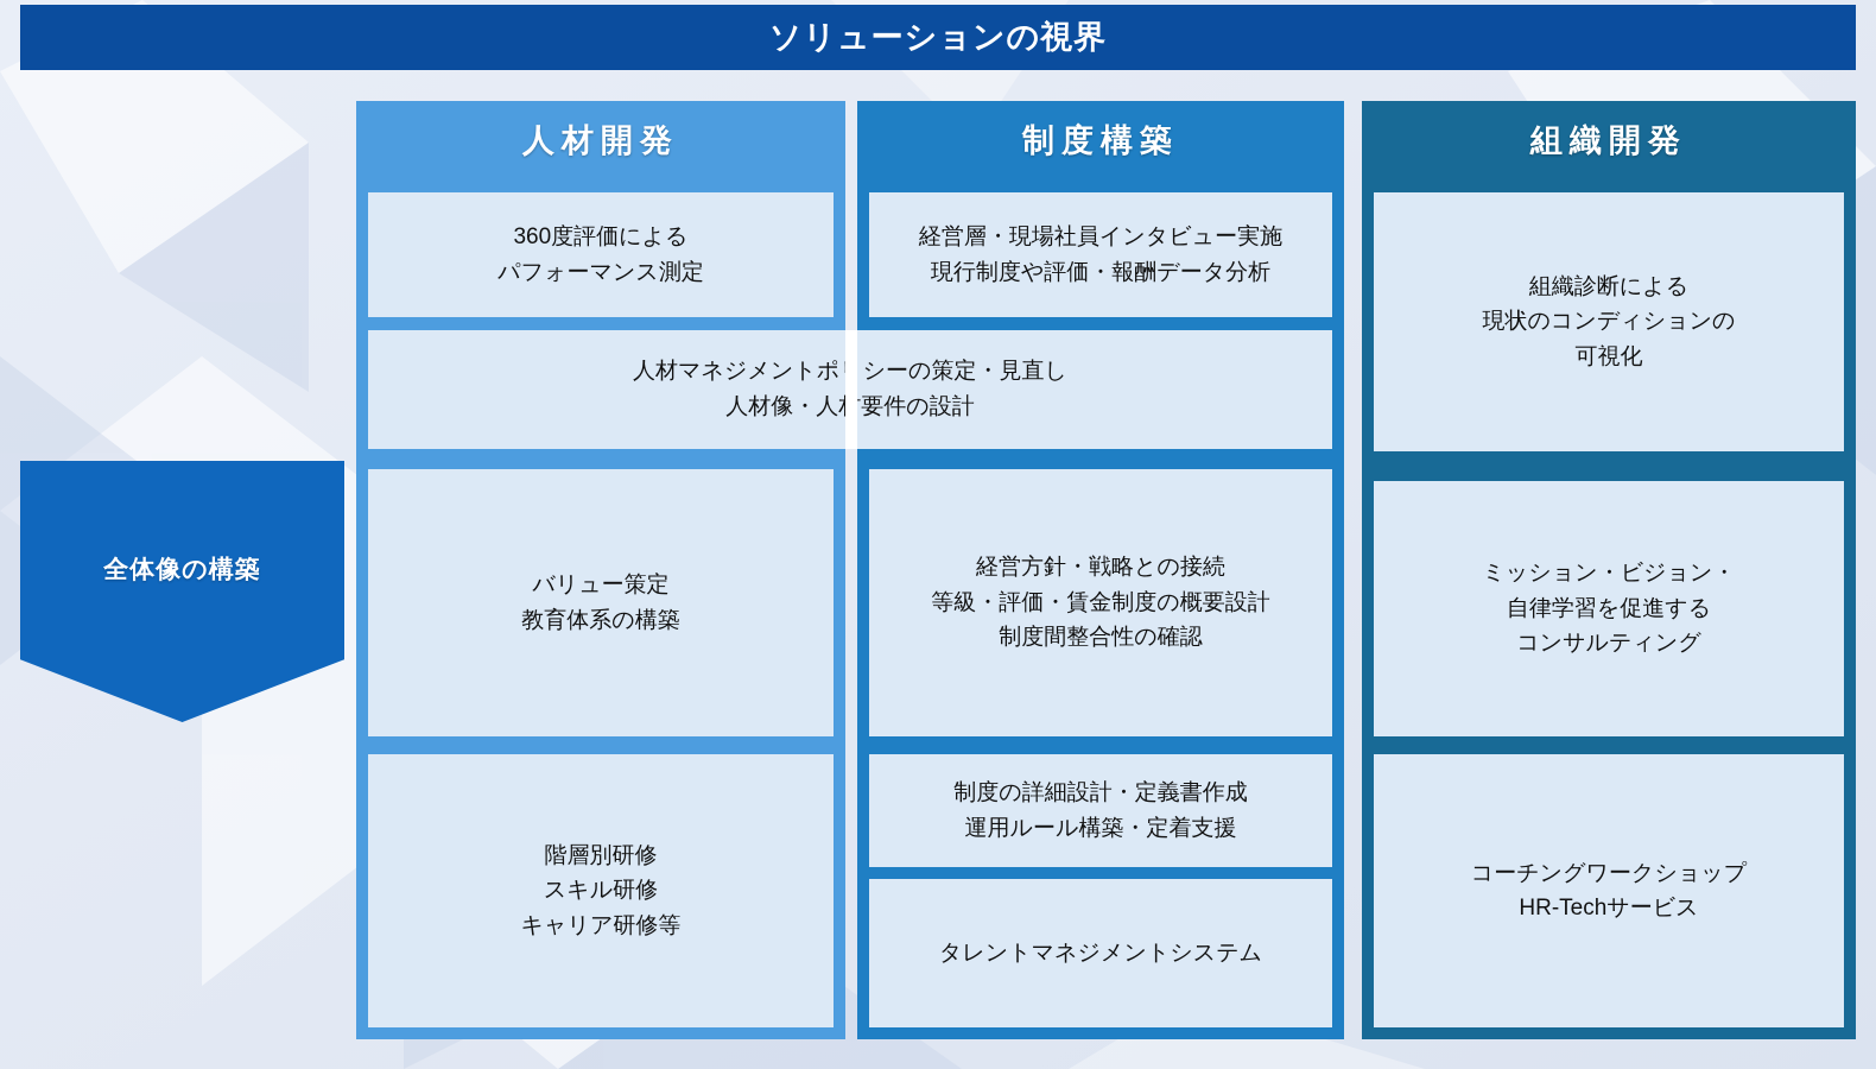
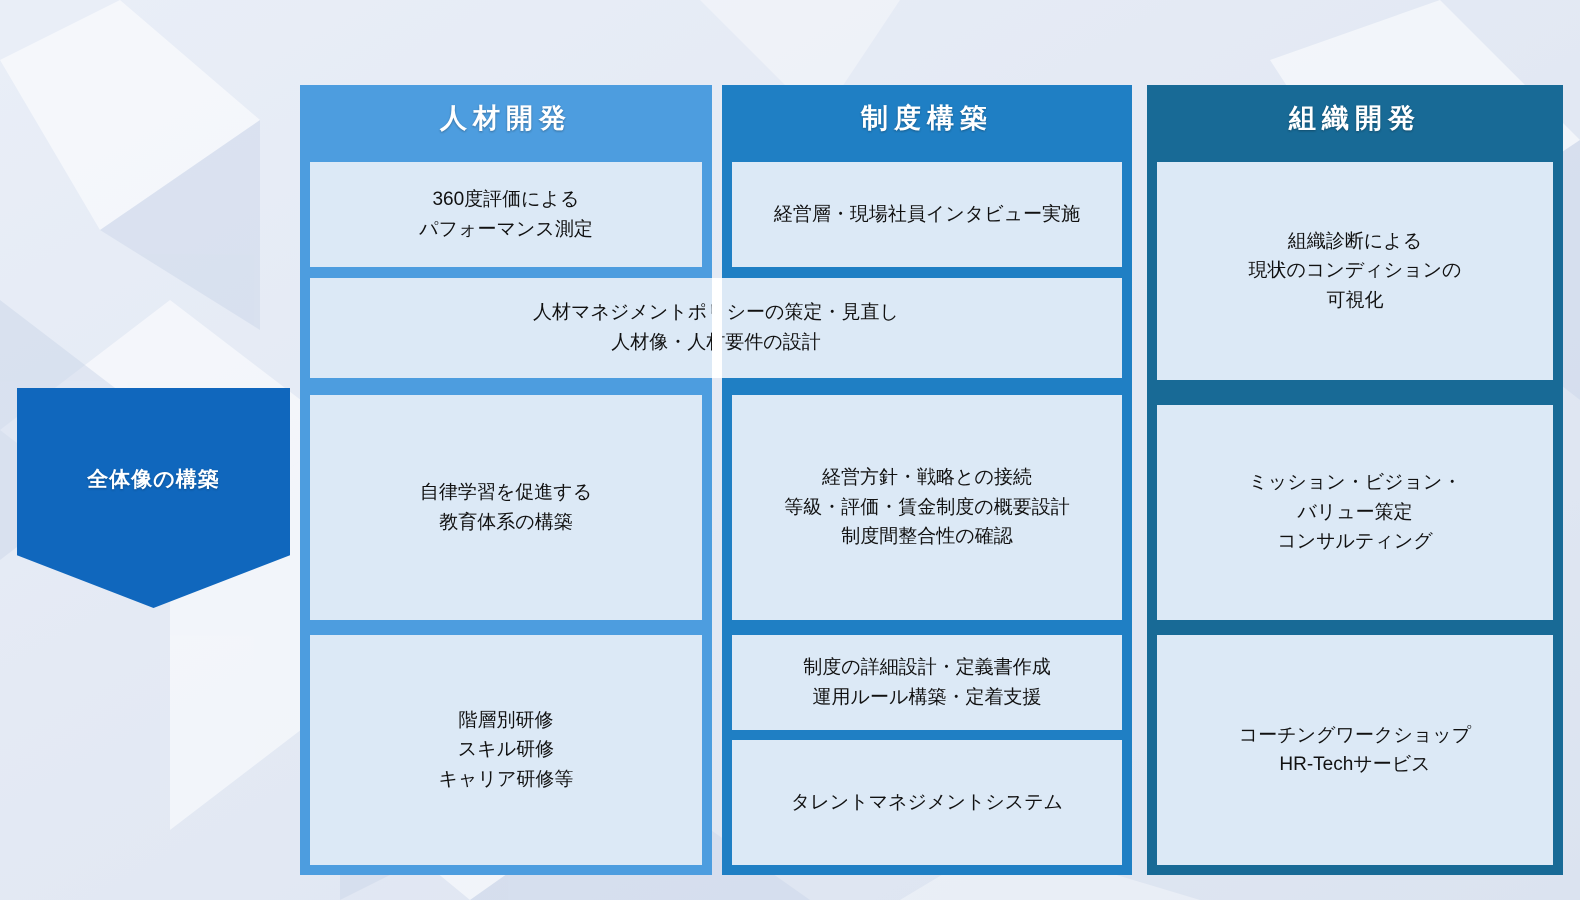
- ソリューションの視界
  全体像の構築
  人材開発
  360度評価による
  パフォーマンス測定
- バリュー策定
+ 自律学習を促進する
  教育体系の構築
  階層別研修
  スキル研修
  キャリア研修等
  制度構築
  経営層・現場社員インタビュー実施
- 現行制度や評価・報酬データ分析
  経営方針・戦略との接続
  等級・評価・賃金制度の概要設計
  制度間整合性の確認
  制度の詳細設計・定義書作成
  運用ルール構築・定着支援
  タレントマネジメントシステム
  組織開発
  組織診断による
  現状のコンディションの
  可視化
  ミッション・ビジョン・
- 自律学習を促進する
+ バリュー策定
  コンサルティング
  コーチングワークショップ
  HR-Techサービス
  人材マネジメントポシーの策定・見直し
  人材像・人要件の設計
